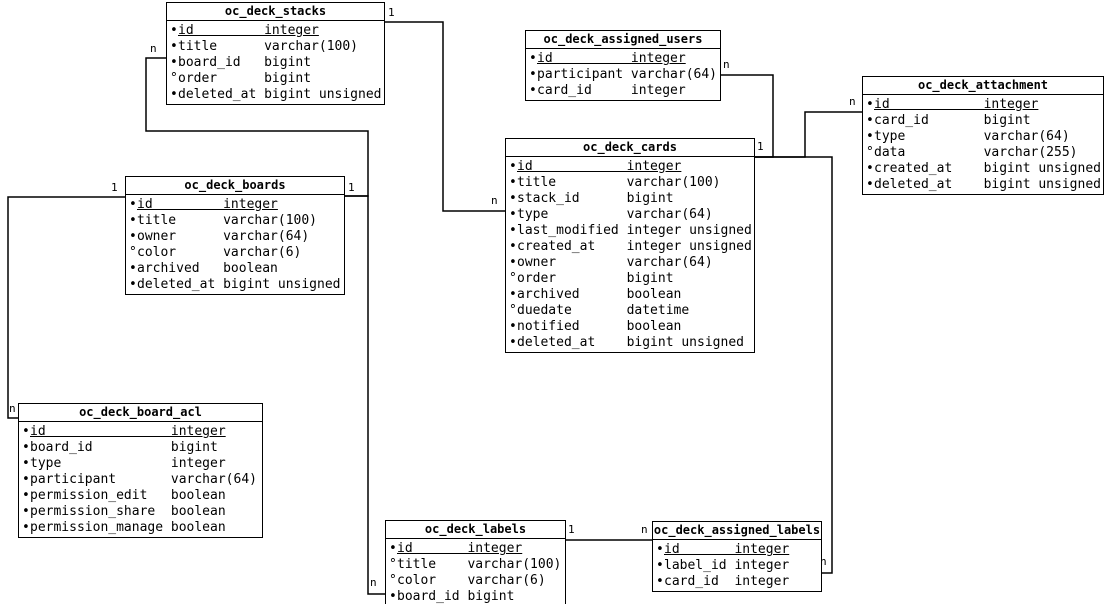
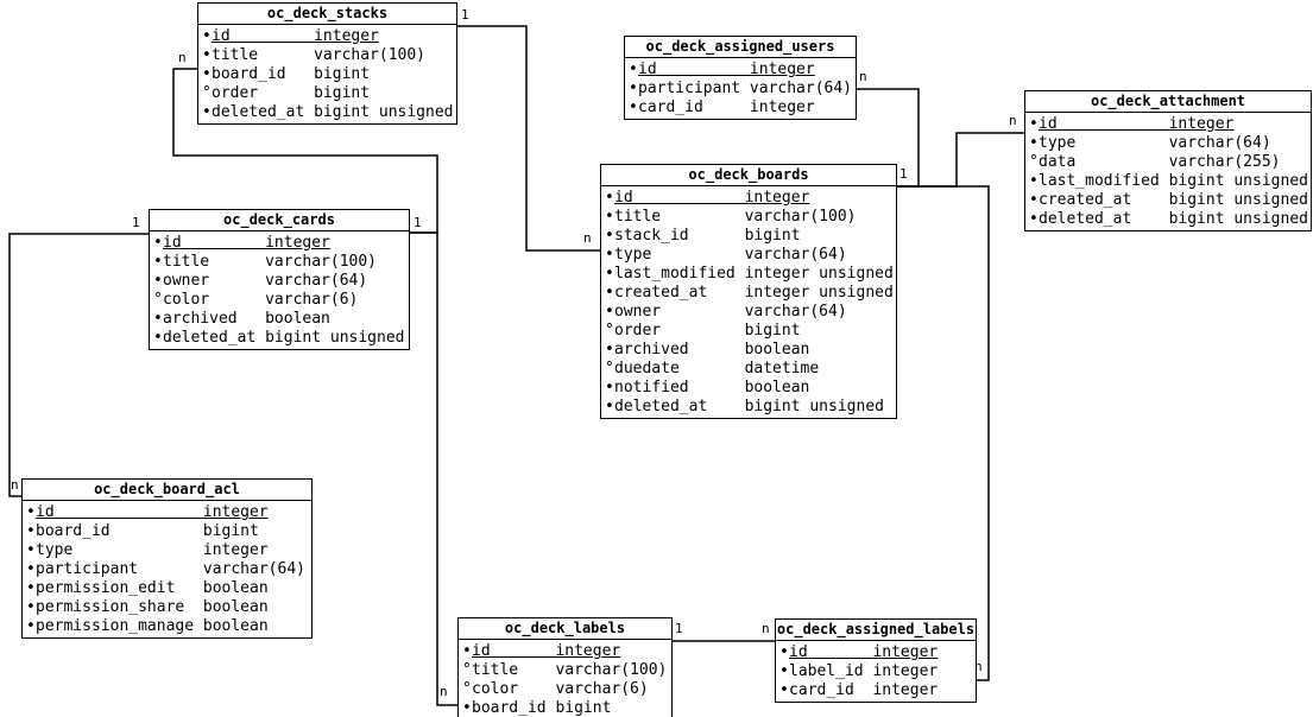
  oc_deck_stacks
  •id integer
  •title varchar(100)
  •board_id bigint
  °order bigint
  •deleted_at bigint unsigned
  oc_deck_assigned_users
  •id integer
  •participant varchar(64)
  •card_id integer
  oc_deck_attachment
  •id integer
- •card_id bigint
  •type varchar(64)
  °data varchar(255)
+ •last_modified bigint unsigned
  •created_at bigint unsigned
  •deleted_at bigint unsigned
- oc_deck_cards
+ oc_deck_boards
  •id integer
  •title varchar(100)
  •stack_id bigint
  •type varchar(64)
  •last_modified integer unsigned
  •created_at integer unsigned
  •owner varchar(64)
  °order bigint
  •archived boolean
  °duedate datetime
  •notified boolean
  •deleted_at bigint unsigned
- oc_deck_boards
+ oc_deck_cards
  •id integer
  •title varchar(100)
  •owner varchar(64)
  °color varchar(6)
  •archived boolean
  •deleted_at bigint unsigned
  oc_deck_board_acl
  •id integer
  •board_id bigint
  •type integer
  •participant varchar(64)
  •permission_edit boolean
  •permission_share boolean
  •permission_manage boolean
  oc_deck_labels
  •id integer
  °title varchar(100)
  °color varchar(6)
  •board_id bigint
  oc_deck_assigned_labels
  •id integer
  •label_id integer
  •card_id integer
  1
  n
  1
  n
  1
  n
  n
  1
  n
  n
  n
  1
  n
